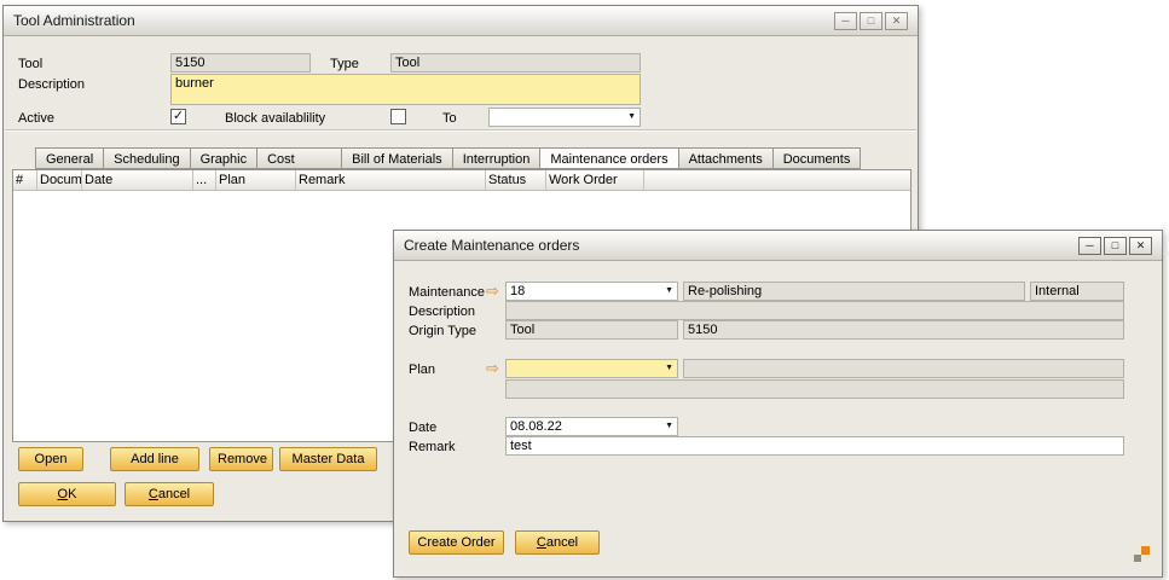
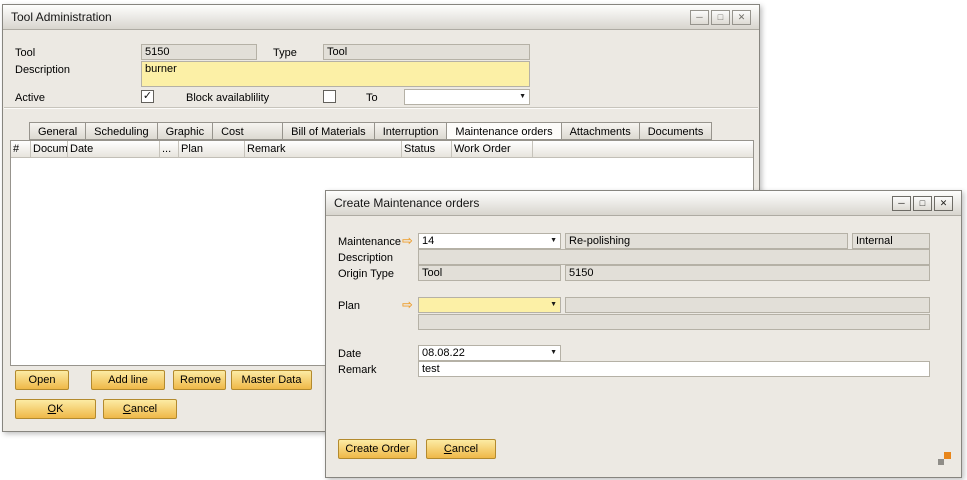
  Tool Administration
  ─
  □
  ✕
  Tool
  5150
  Type
  Tool
  Description
  burner
  Active
  ✓
  Block availablility
  To
  General
  Scheduling
  Graphic
  Cost
  Bill of Materials
  Interruption
  Maintenance orders
  Attachments
  Documents
  #
  Date
  ...
  Plan
  Remark
  Status
  Work Order
  Open
  Add line
  Remove
  Master Data
  OK
  Cancel
  Create Maintenance orders
  ─
  □
  ✕
  Maintenance
  ⇨
- 18
+ 14
  Re-polishing
  Internal
  Description
  Origin Type
  Tool
  5150
  Plan
  ⇨
  Date
  08.08.22
  Remark
  test
  Create Order
  Cancel
